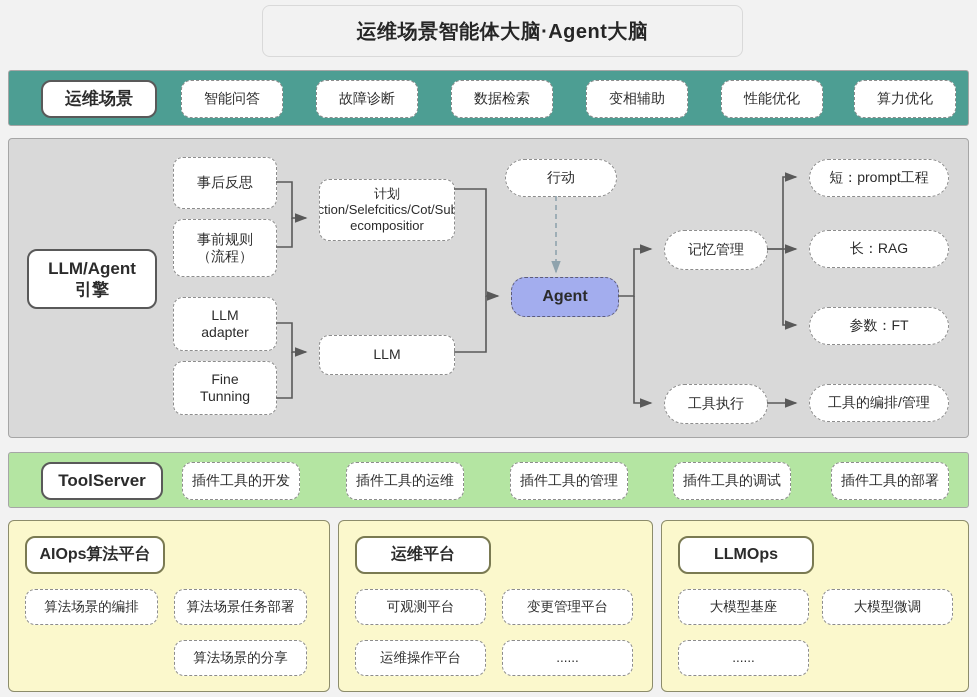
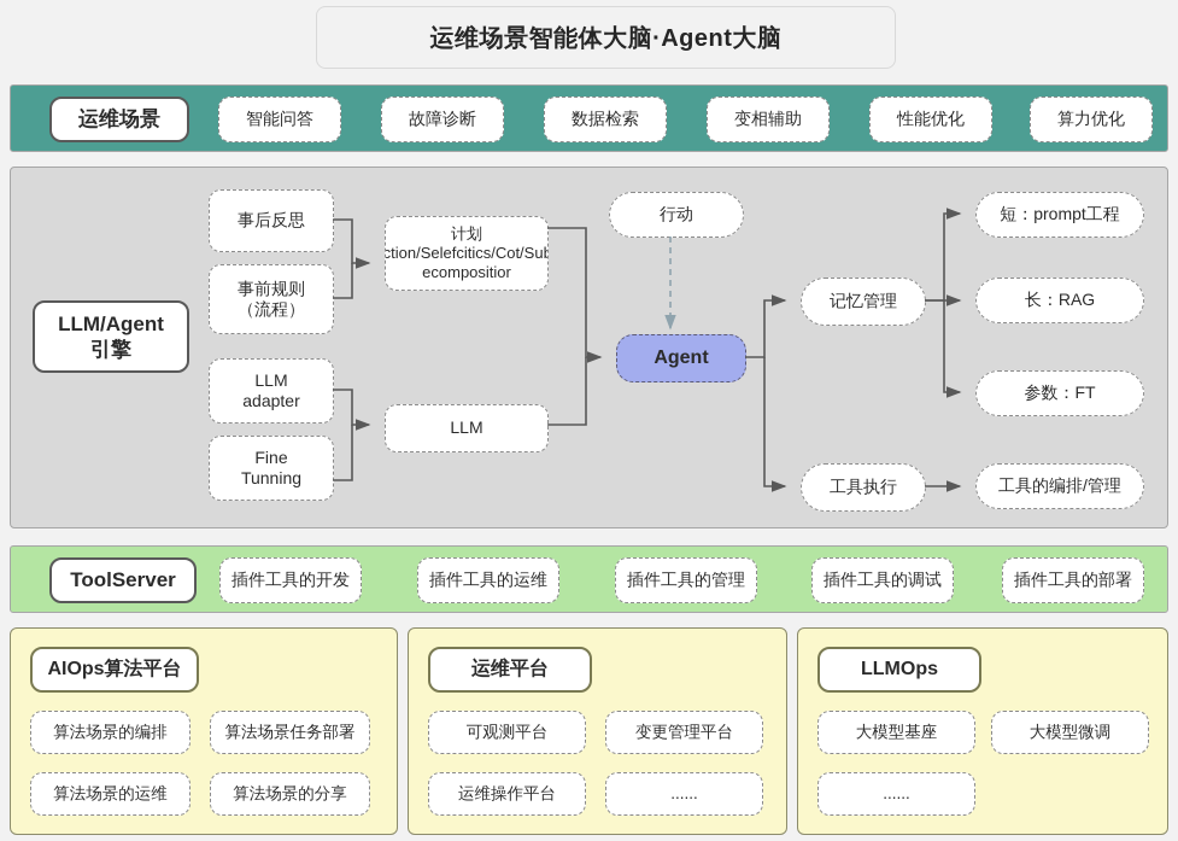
  运维场景智能体大脑·Agent大脑
  运维场景
  智能问答
  故障诊断
  数据检索
  变相辅助
  性能优化
  算力优化
  LLM/Agent
  引擎
  事后反思
  事前规则
  （流程）
  LLM
  adapter
  Fine
  Tunning
  计划
  ction/Selefcitics/Cot/Sub
  ecompositior
  LLM
  行动
  Agent
  记忆管理
  工具执行
  短：prompt工程
  长：RAG
  参数：FT
  工具的编排/管理
  ToolServer
  插件工具的开发
  插件工具的运维
  插件工具的管理
  插件工具的调试
  插件工具的部署
  AIOps算法平台
  算法场景的编排
  算法场景任务部署
+ 算法场景的运维
  算法场景的分享
  运维平台
  可观测平台
  变更管理平台
  运维操作平台
  ......
  LLMOps
  大模型基座
  大模型微调
  ......
